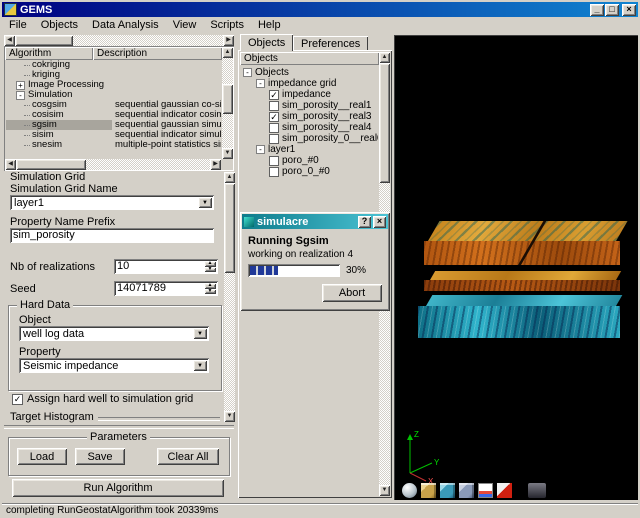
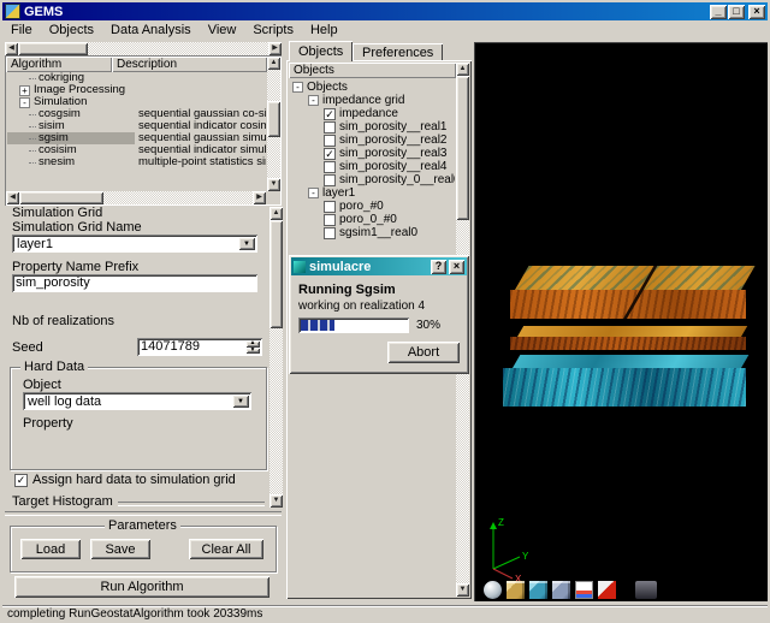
  GEMS
  _
  □
  ×
  File
  Objects
  Data Analysis
  View
  Scripts
  Help
  Algorithm
  Description
  cokriging
- kriging
  +
  Image Processing
  -
  Simulation
  cosgsim
  sequential gaussian co-si
- cosisim
+ sisim
  sequential indicator cosim
  sgsim
  sequential gaussian simu
- sisim
+ cosisim
  sequential indicator simul
  snesim
  multiple-point statistics si
  Simulation Grid
  Simulation Grid Name
  layer1
  Property Name Prefix
  sim_porosity
  Nb of realizations
- 10
  Seed
  14071789
  Hard Data
  Object
  well log data
  Property
- Seismic impedance
  ✓
- Assign hard well to simulation grid
+ Assign hard data to simulation grid
  Target Histogram
  Parameters
  Load
  Save
  Clear All
  Run Algorithm
  Objects
  Preferences
  Objects
  -
  Objects
  -
  impedance grid
  ✓
  impedance
  sim_porosity__real1
+ sim_porosity__real2
  ✓
  sim_porosity__real3
  sim_porosity__real4
  sim_porosity_0__real
  -
  layer1
  poro_#0
  poro_0_#0
+ sgsim1__real0
  simulacre
  ?
  ×
  Running Sgsim
  working on realization 4
  30%
  Abort
  Z
  Y
  X
  completing RunGeostatAlgorithm took 20339ms
